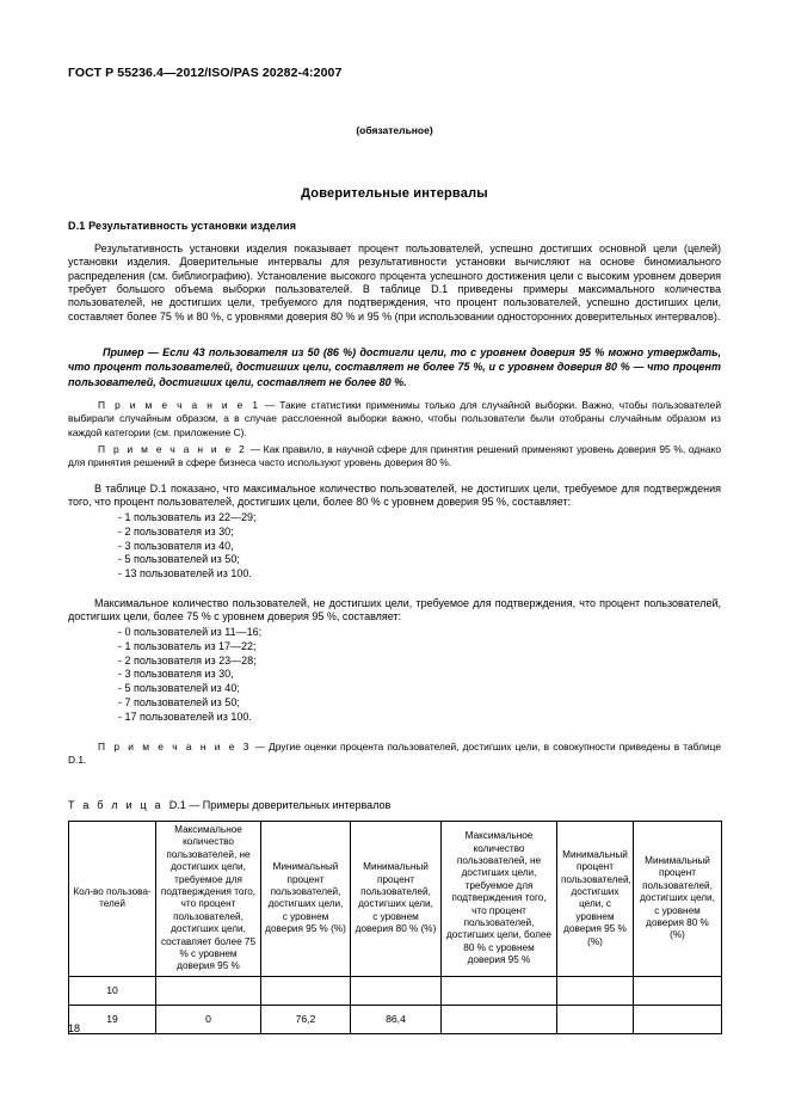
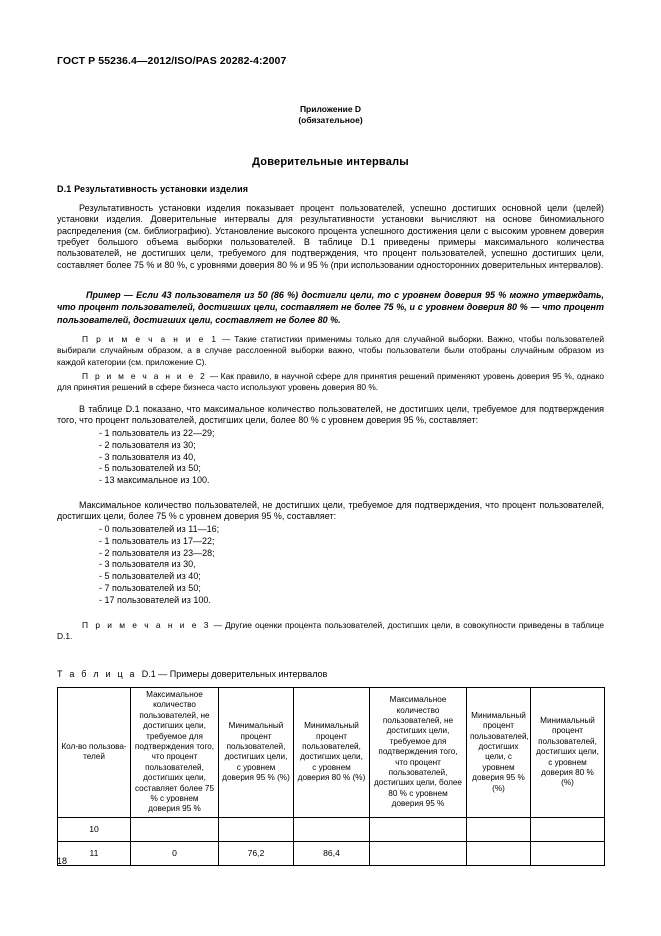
  ГОСТ Р 55236.4—2012/ISO/PAS 20282-4:2007
+ Приложение D
  (обязательное)
  Доверительные интервалы
  D.1 Результативность установки изделия
  Результативность установки изделия показывает процент пользователей, успешно достигших основной цели (целей) установки изделия. Доверительные интервалы для результативности установки вычисляют на основе биномиального распределения (см. библиографию). Установление высокого процента успешного достижения цели с высоким уровнем доверия требует большого объема выборки пользователей. В таблице D.1 приведены примеры максимального количества пользователей, не достигших цели, требуемого для подтверждения, что процент пользователей, успешно достигших цели, составляет более 75 % и 80 %, с уровнями доверия 80 % и 95 % (при использовании односторонних доверительных интервалов).
  Пример — Если 43 пользователя из 50 (86 %) достигли цели, то с уровнем доверия 95 % можно утверждать, что процент пользователей, достигших цели, составляет не более 75 %, и с уровнем доверия 80 % — что процент пользователей, достигших цели, составляет не более 80 %.
  П р и м е ч а н и е 1 — Такие статистики применимы только для случайной выборки. Важно, чтобы пользователей выбирали случайным образом, а в случае расслоенной выборки важно, чтобы пользователи были отобраны случайным образом из каждой категории (см. приложение С).
  П р и м е ч а н и е 2 — Как правило, в научной сфере для принятия решений применяют уровень доверия 95 %, однако для принятия решений в сфере бизнеса часто используют уровень доверия 80 %.
  В таблице D.1 показано, что максимальное количество пользователей, не достигших цели, требуемое для подтверждения того, что процент пользователей, достигших цели, более 80 % с уровнем доверия 95 %, составляет:
  - 1 пользователь из 22—29;
  - 2 пользователя из 30;
  - 3 пользователя из 40,
  - 5 пользователей из 50;
- - 13 пользователей из 100.
+ - 13 максимальное из 100.
  Максимальное количество пользователей, не достигших цели, требуемое для подтверждения, что процент пользователей, достигших цели, более 75 % с уровнем доверия 95 %, составляет:
  - 0 пользователей из 11—16;
  - 1 пользователь из 17—22;
  - 2 пользователя из 23—28;
  - 3 пользователя из 30,
  - 5 пользователей из 40;
  - 7 пользователей из 50;
  - 17 пользователей из 100.
  П р и м е ч а н и е 3 — Другие оценки процента пользователей, достигших цели, в совокупности приведены в таблице D.1.
  Т а б л и ц а D.1 — Примеры доверительных интервалов
  Кол-во пользова-телей	Максимальное количество пользователей, не достигших цели, требуемое для подтверждения того, что процент пользователей, достигших цели, составляет более 75 % с уровнем доверия 95 %	Минимальный процент пользователей, достигших цели, с уровнем доверия 95 % (%)	Минимальный процент пользователей, достигших цели, с уровнем доверия 80 % (%)	Максимальное количество пользователей, не достигших цели, требуемое для подтверждения того, что процент пользователей, достигших цели, более 80 % с уровнем доверия 95 %	Минимальный процент пользователей, достигших цели, с уровнем доверия 95 % (%)	Минимальный процент пользователей, достигших цели, с уровнем доверия 80 % (%)
  10
- 19	0	76,2	86,4
+ 11	0	76,2	86,4
  18
